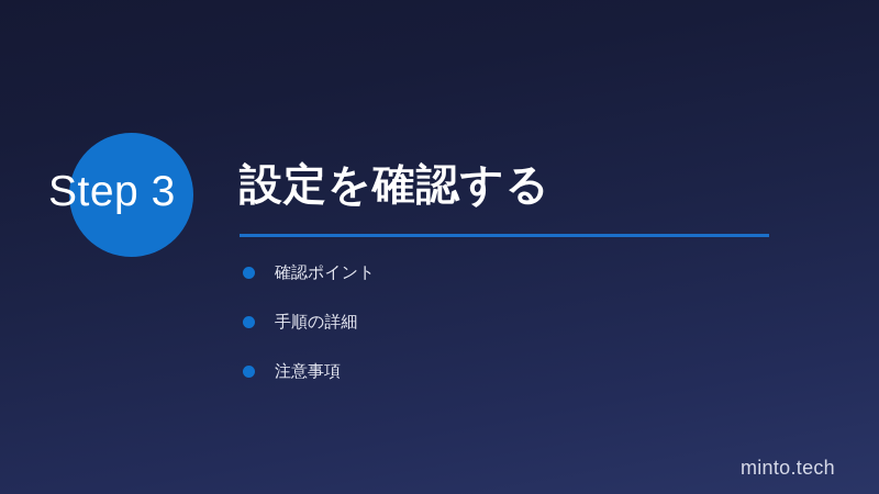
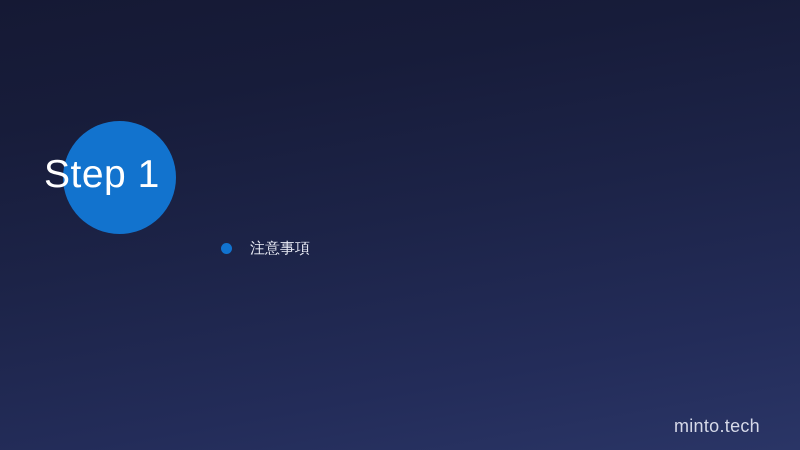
- Step 3
+ Step 1
- 設定を確認する
- 確認ポイント
- 手順の詳細
  注意事項
  minto.tech
